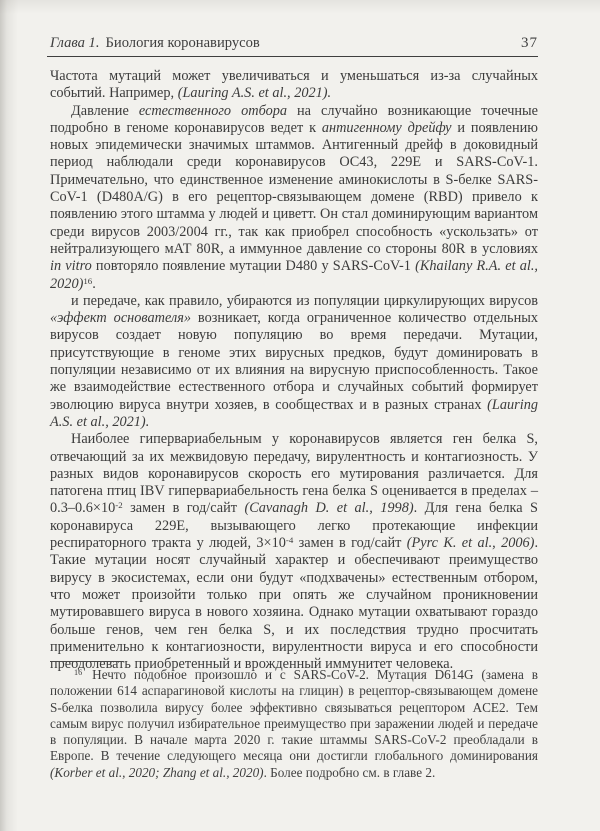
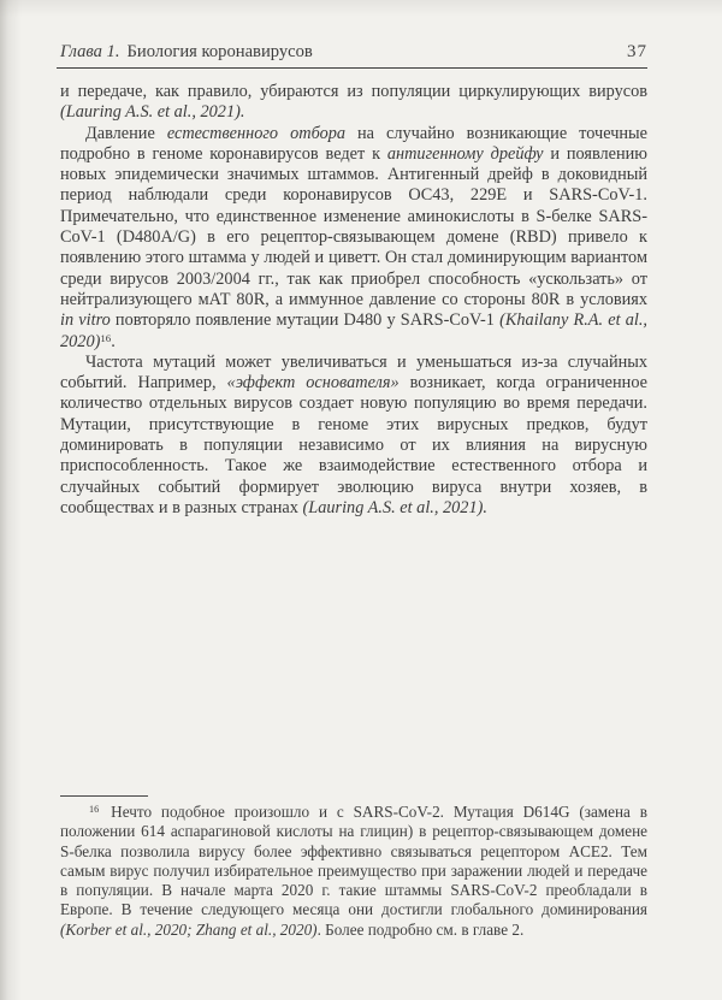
  Глава 1. Биология коронавирусов
  37
- Частота мутаций может увеличиваться и уменьшаться из-за случайных событий. Например, (Lauring A.S. et al., 2021).
+ и передаче, как правило, убираются из популяции циркулирующих вирусов (Lauring A.S. et al., 2021).
  Давление естественного отбора на случайно возникающие точечные подробно в геноме коронавирусов ведет к антигенному дрейфу и появлению новых эпидемически значимых штаммов. Антигенный дрейф в доковидный период наблюдали среди коронавирусов OC43, 229E и SARS-CoV-1. Примечательно, что единственное изменение аминокислоты в S-белке SARS-CoV-1 (D480A/G) в его рецептор-связывающем домене (RBD) привело к появлению этого штамма у людей и циветт. Он стал доминирующим вариантом среди вирусов 2003/2004 гг., так как приобрел способность «ускользать» от нейтрализующего мАТ 80R, а иммунное давление со стороны 80R в условиях in vitro повторяло появление мутации D480 у SARS-CoV-1 (Khailany R.A. et al., 2020)16.
- и передаче, как правило, убираются из популяции циркулирующих вирусов «эффект основателя» возникает, когда ограниченное количество отдельных вирусов создает новую популяцию во время передачи. Мутации, присутствующие в геноме этих вирусных предков, будут доминировать в популяции независимо от их влияния на вирусную приспособленность. Такое же взаимодействие естественного отбора и случайных событий формирует эволюцию вируса внутри хозяев, в сообществах и в разных странах (Lauring A.S. et al., 2021).
+ Частота мутаций может увеличиваться и уменьшаться из-за случайных событий. Например, «эффект основателя» возникает, когда ограниченное количество отдельных вирусов создает новую популяцию во время передачи. Мутации, присутствующие в геноме этих вирусных предков, будут доминировать в популяции независимо от их влияния на вирусную приспособленность. Такое же взаимодействие естественного отбора и случайных событий формирует эволюцию вируса внутри хозяев, в сообществах и в разных странах (Lauring A.S. et al., 2021).
- Наиболее гипервариабельным у коронавирусов является ген белка S, отвечающий за их межвидовую передачу, вирулентность и контагиозность. У разных видов коронавирусов скорость его мутирования различается. Для патогена птиц IBV гипервариабельность гена белка S оценивается в пределах – 0.3–0.6×10-2 замен в год/сайт (Cavanagh D. et al., 1998). Для гена белка S коронавируса 229E, вызывающего легко протекающие инфекции респираторного тракта у людей, 3×10-4 замен в год/сайт (Pyrc K. et al., 2006). Такие мутации носят случайный характер и обеспечивают преимущество вирусу в экосистемах, если они будут «подхвачены» естественным отбором, что может произойти только при опять же случайном проникновении мутировавшего вируса в нового хозяина. Однако мутации охватывают гораздо больше генов, чем ген белка S, и их последствия трудно просчитать применительно к контагиозности, вирулентности вируса и его способности преодолевать приобретенный и врожденный иммунитет человека.
  16 Нечто подобное произошло и с SARS-CoV-2. Мутация D614G (замена в положении 614 аспарагиновой кислоты на глицин) в рецептор-связывающем домене S-белка позволила вирусу более эффективно связываться рецептором ACE2. Тем самым вирус получил избирательное преимущество при заражении людей и передаче в популяции. В начале марта 2020 г. такие штаммы SARS-CoV-2 преобладали в Европе. В течение следующего месяца они достигли глобального доминирования (Korber et al., 2020; Zhang et al., 2020). Более подробно см. в главе 2.
